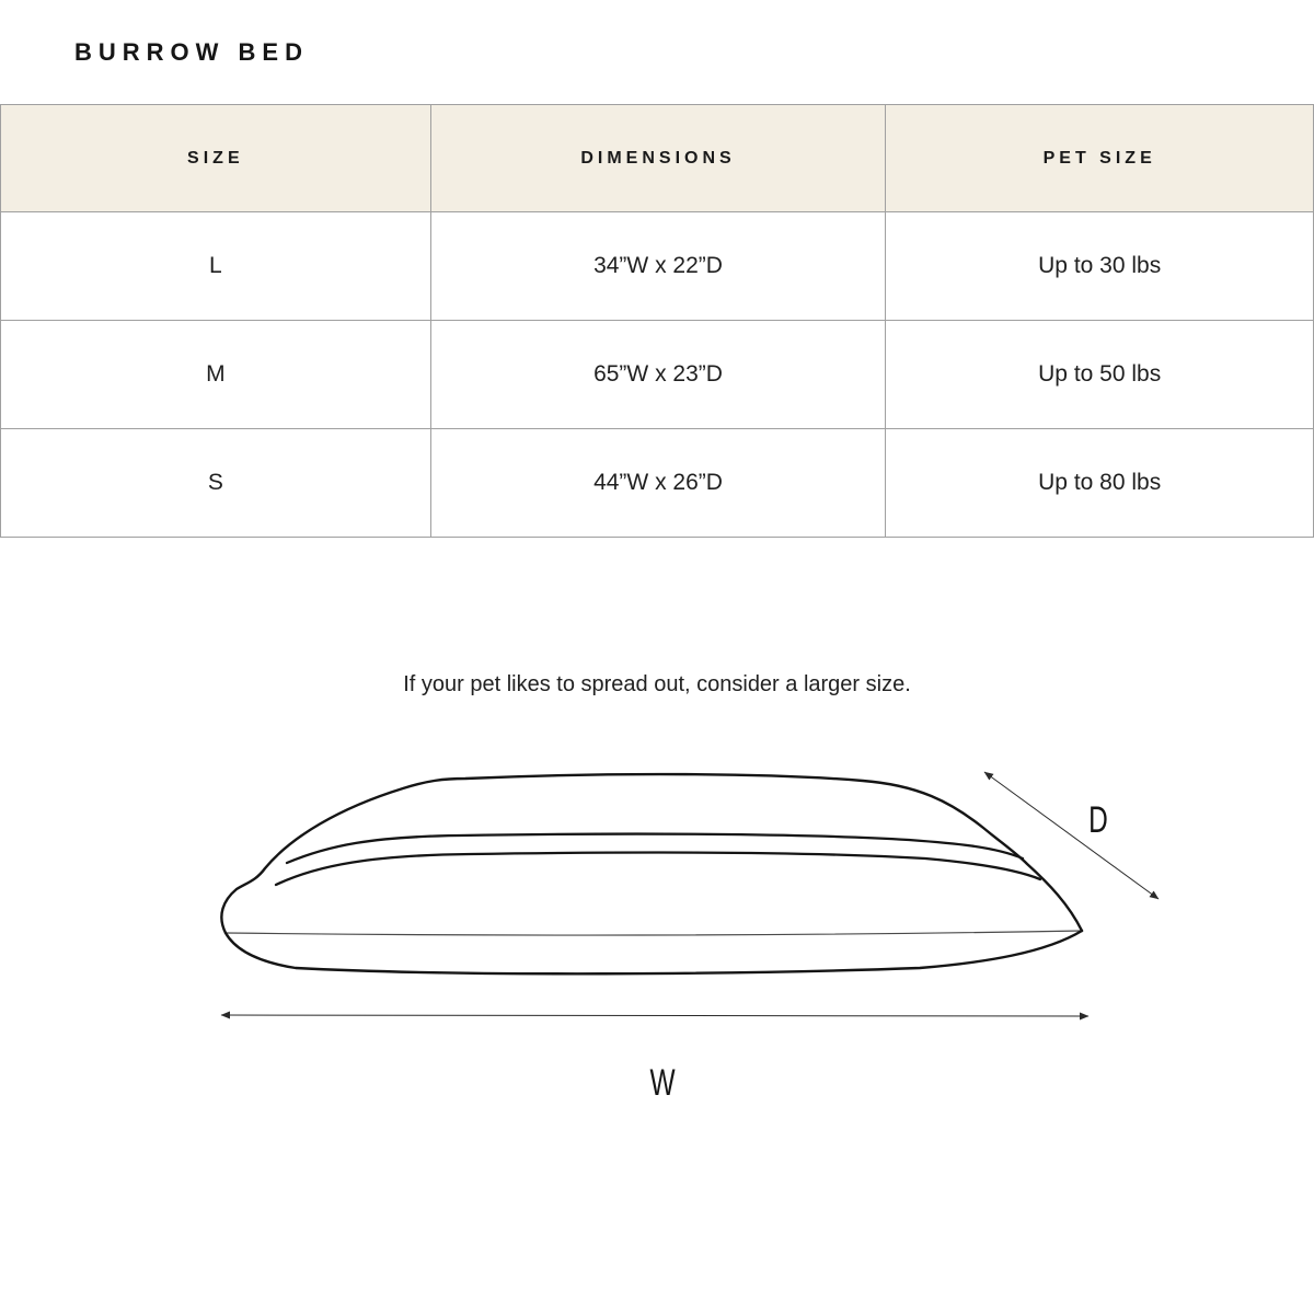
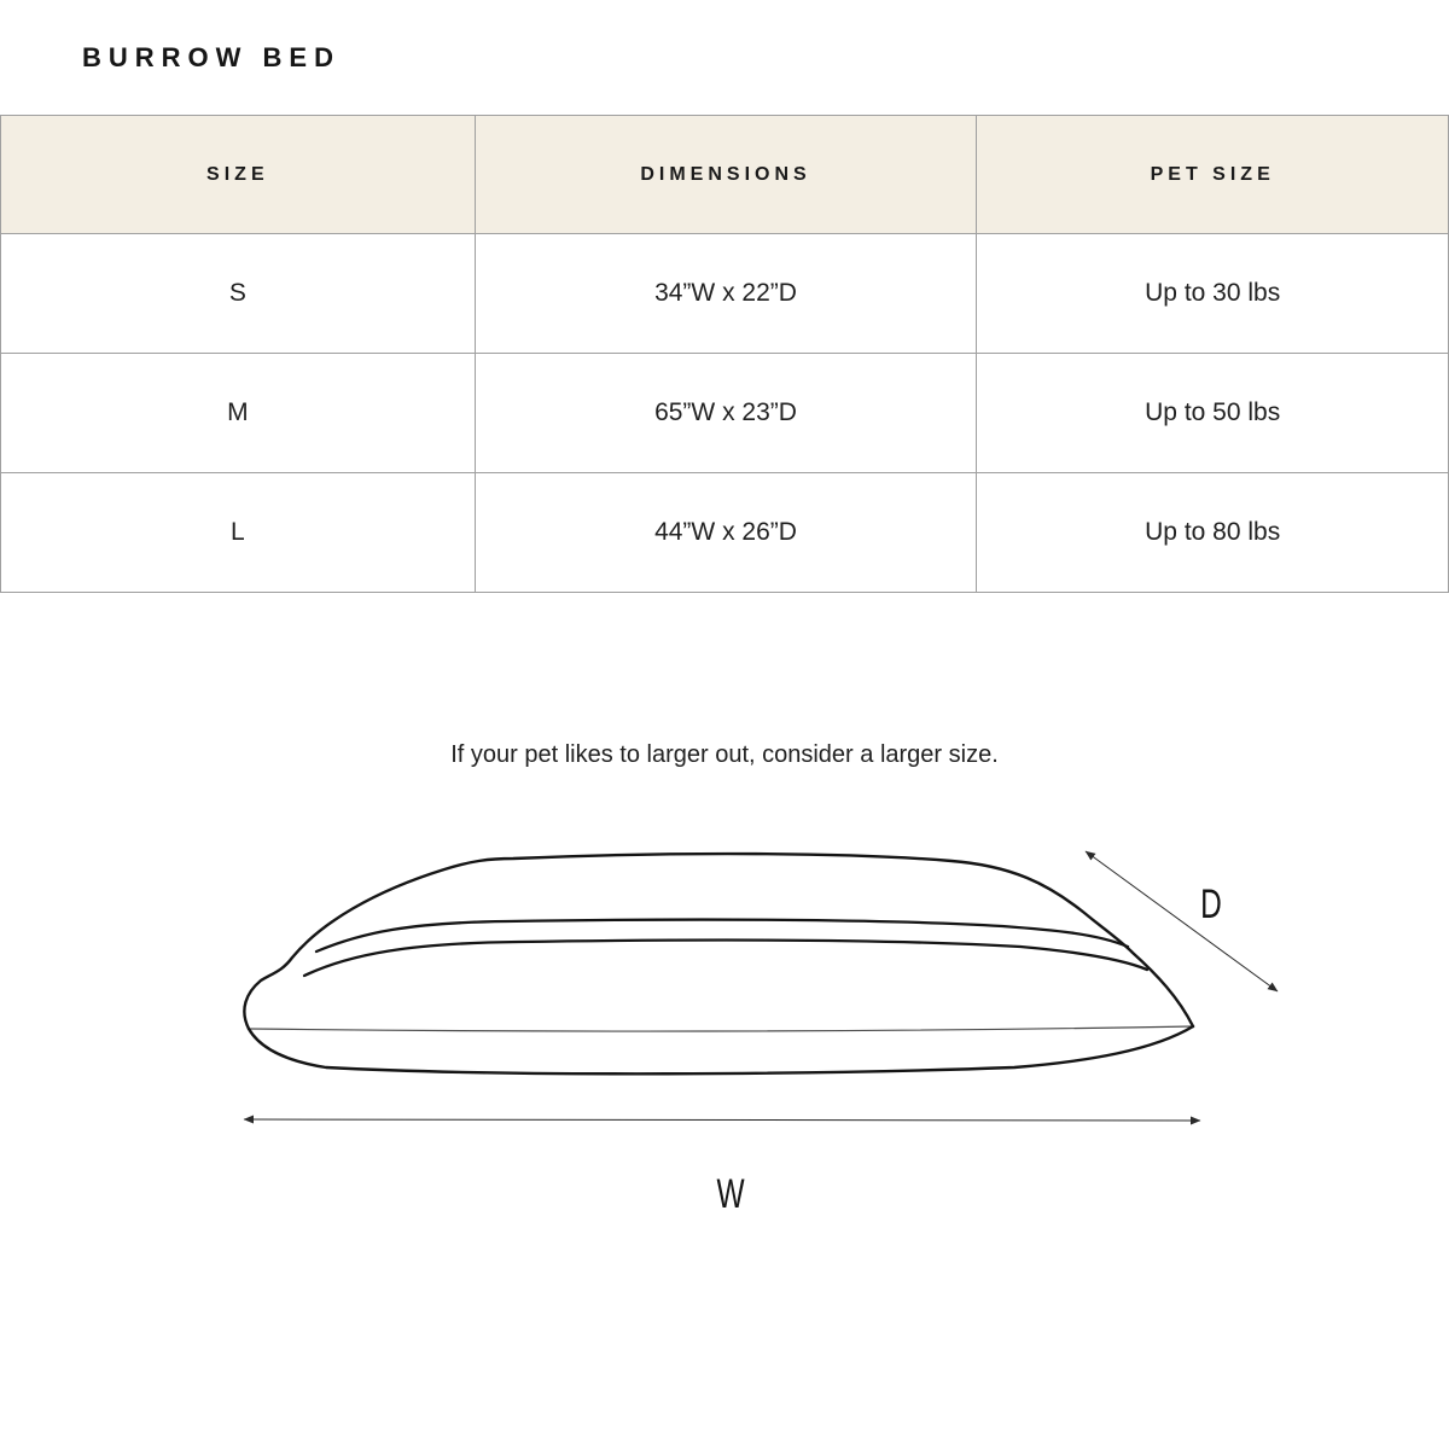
  BURROW BED
  SIZE	DIMENSIONS	PET SIZE
- L	34”W x 22”D	Up to 30 lbs
+ S	34”W x 22”D	Up to 30 lbs
  M	65”W x 23”D	Up to 50 lbs
- S	44”W x 26”D	Up to 80 lbs
+ L	44”W x 26”D	Up to 80 lbs
- If your pet likes to spread out, consider a larger size.
+ If your pet likes to larger out, consider a larger size.
  D
  W
